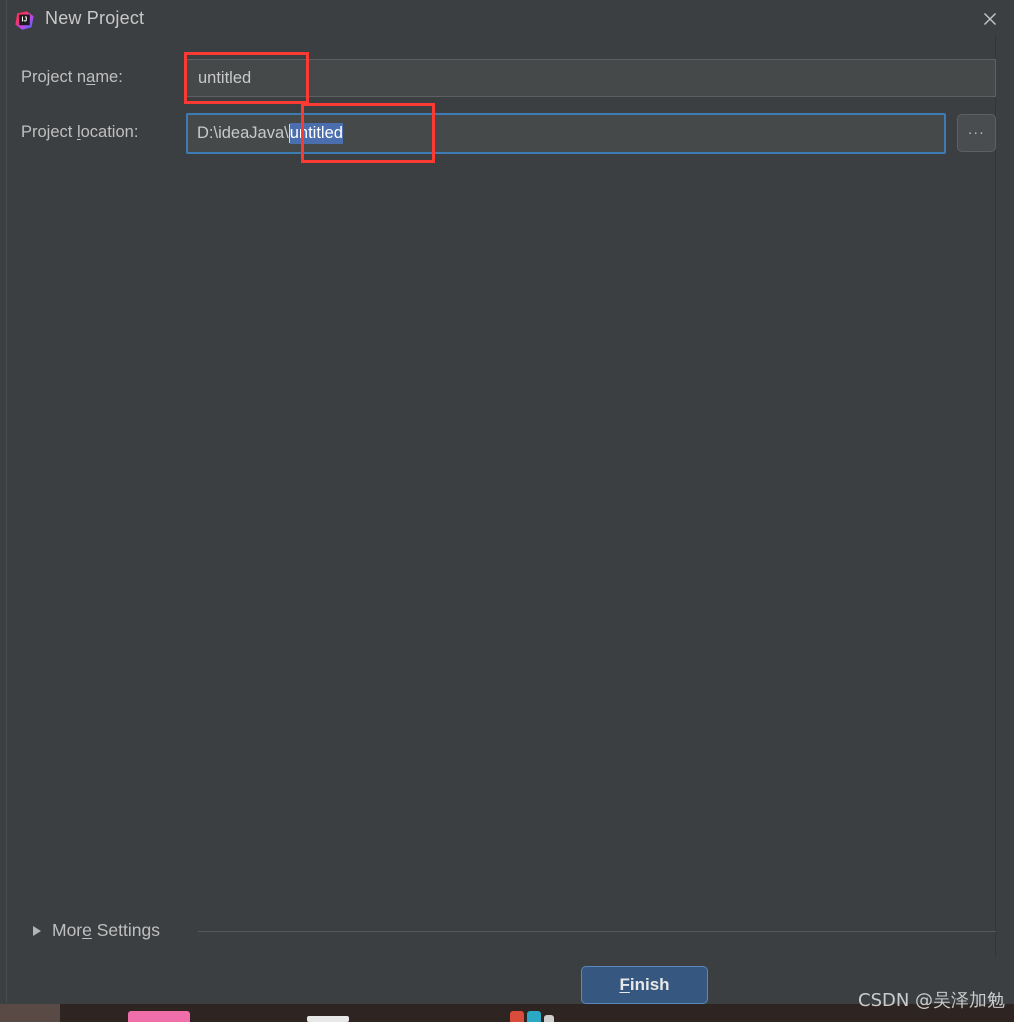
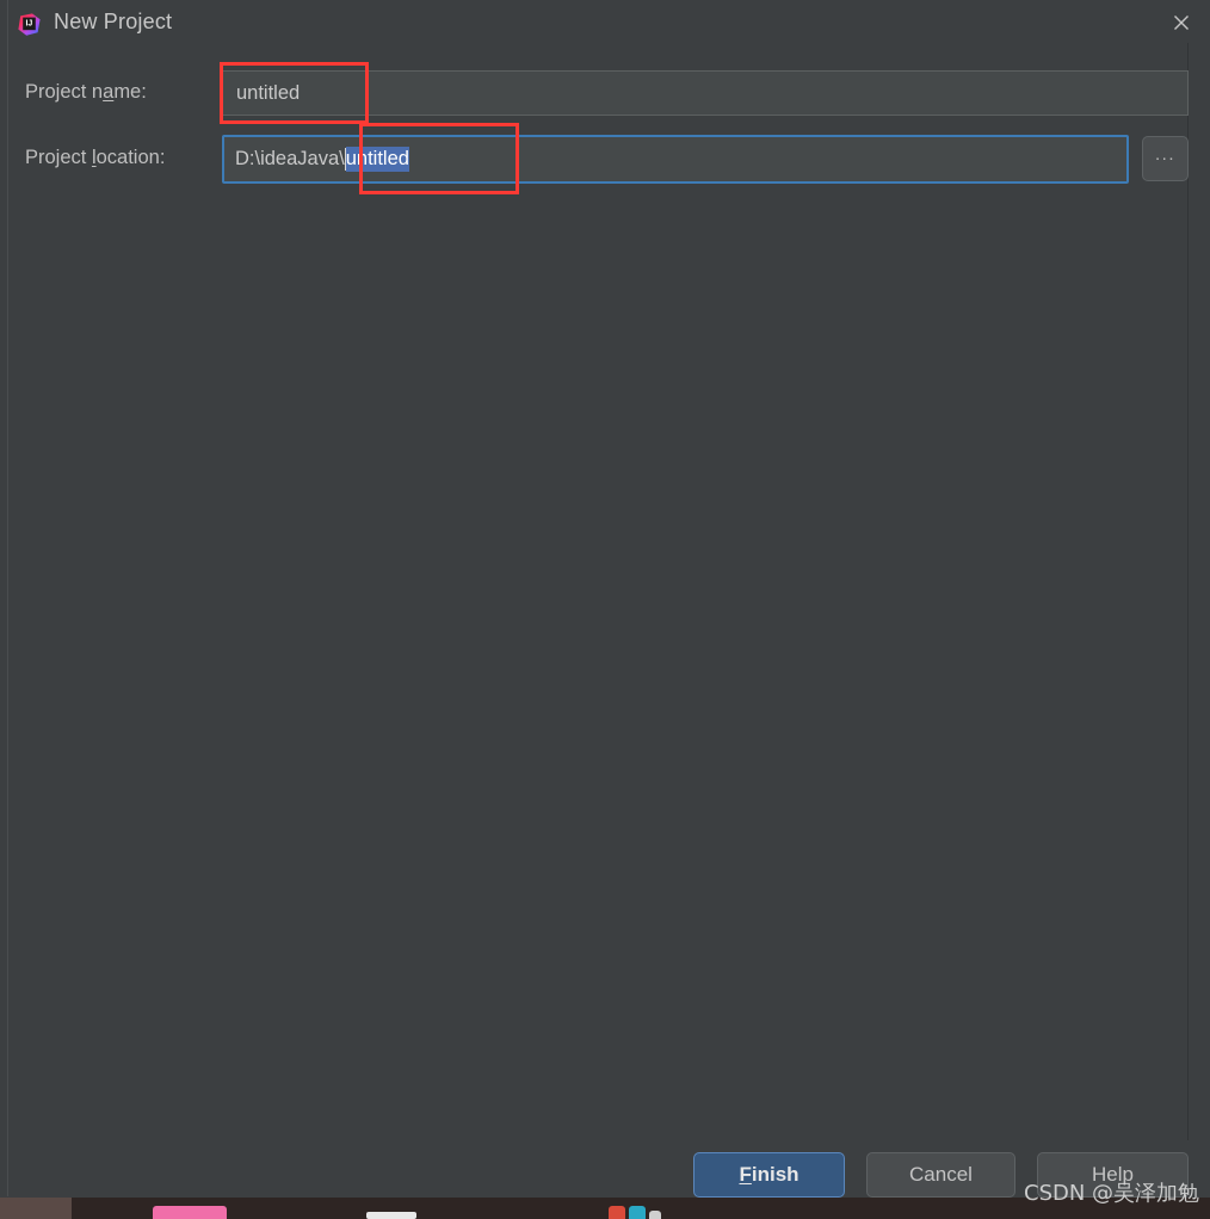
  New Project
  Project name:
  untitled
  Project location:
  D:\ideaJava\
  untitled
  ...
- More Settings
  F
  inish
+ Cancel
+ Help
  CSDN @吴泽加勉
